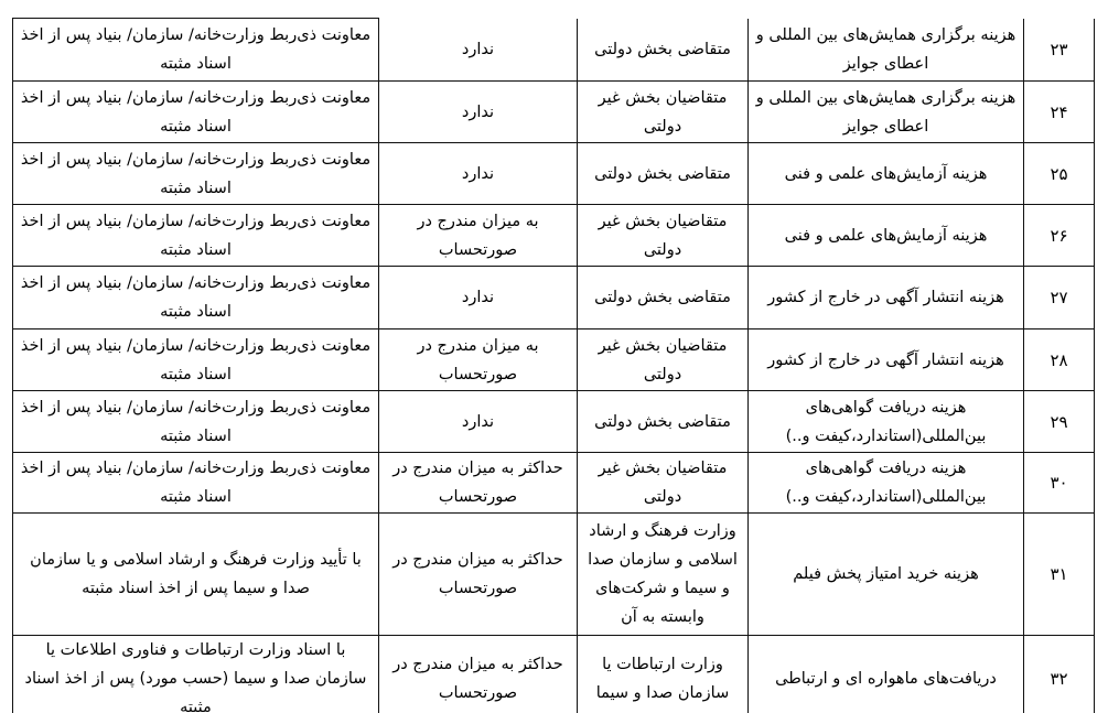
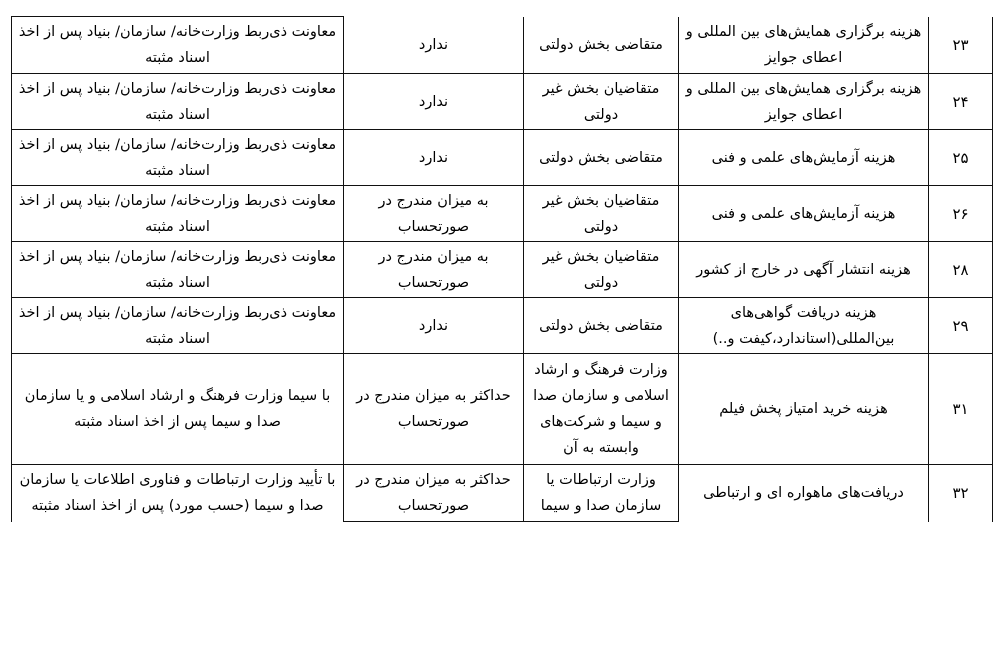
  ۲۳	هزینه برگزاری همایش‌های بین المللی و اعطای جوایز	متقاضی بخش دولتی	ندارد	معاونت ذی‌ربط وزارت‌خانه/ سازمان/ بنیاد پس از اخذ اسناد مثبته
  ۲۴	هزینه برگزاری همایش‌های بین المللی و اعطای جوایز	متقاضیان بخش غیر دولتی	ندارد	معاونت ذی‌ربط وزارت‌خانه/ سازمان/ بنیاد پس از اخذ اسناد مثبته
  ۲۵	هزینه آزمایش‌های علمی و فنی	متقاضی بخش دولتی	ندارد	معاونت ذی‌ربط وزارت‌خانه/ سازمان/ بنیاد پس از اخذ اسناد مثبته
  ۲۶	هزینه آزمایش‌های علمی و فنی	متقاضیان بخش غیر دولتی	به میزان مندرج در صورتحساب	معاونت ذی‌ربط وزارت‌خانه/ سازمان/ بنیاد پس از اخذ اسناد مثبته
- ۲۷	هزینه انتشار آگهی در خارج از کشور	متقاضی بخش دولتی	ندارد	معاونت ذی‌ربط وزارت‌خانه/ سازمان/ بنیاد پس از اخذ اسناد مثبته
  ۲۸	هزینه انتشار آگهی در خارج از کشور	متقاضیان بخش غیر دولتی	به میزان مندرج در صورتحساب	معاونت ذی‌ربط وزارت‌خانه/ سازمان/ بنیاد پس از اخذ اسناد مثبته
  ۲۹	هزینه دریافت گواهی‌های بین‌المللی(استاندارد،کیفت و..)	متقاضی بخش دولتی	ندارد	معاونت ذی‌ربط وزارت‌خانه/ سازمان/ بنیاد پس از اخذ اسناد مثبته
- ۳۰	هزینه دریافت گواهی‌های بین‌المللی(استاندارد،کیفت و..)	متقاضیان بخش غیر دولتی	حداکثر به میزان مندرج در صورتحساب	معاونت ذی‌ربط وزارت‌خانه/ سازمان/ بنیاد پس از اخذ اسناد مثبته
- ۳۱	هزینه خرید امتیاز پخش فیلم	وزارت فرهنگ و ارشاد اسلامی و سازمان صدا و سیما و شرکت‌های وابسته به آن	حداکثر به میزان مندرج در صورتحساب	با تأیید وزارت فرهنگ و ارشاد اسلامی و یا سازمان صدا و سیما پس از اخذ اسناد مثبته
+ ۳۱	هزینه خرید امتیاز پخش فیلم	وزارت فرهنگ و ارشاد اسلامی و سازمان صدا و سیما و شرکت‌های وابسته به آن	حداکثر به میزان مندرج در صورتحساب	با سیما وزارت فرهنگ و ارشاد اسلامی و یا سازمان صدا و سیما پس از اخذ اسناد مثبته
- ۳۲	دریافت‌های ماهواره ای و ارتباطی	وزارت ارتباطات یا سازمان صدا و سیما	حداکثر به میزان مندرج در صورتحساب	با اسناد وزارت ارتباطات و فناوری اطلاعات یا سازمان صدا و سیما (حسب مورد) پس از اخذ اسناد مثبته
+ ۳۲	دریافت‌های ماهواره ای و ارتباطی	وزارت ارتباطات یا سازمان صدا و سیما	حداکثر به میزان مندرج در صورتحساب	با تأیید وزارت ارتباطات و فناوری اطلاعات یا سازمان صدا و سیما (حسب مورد) پس از اخذ اسناد مثبته
